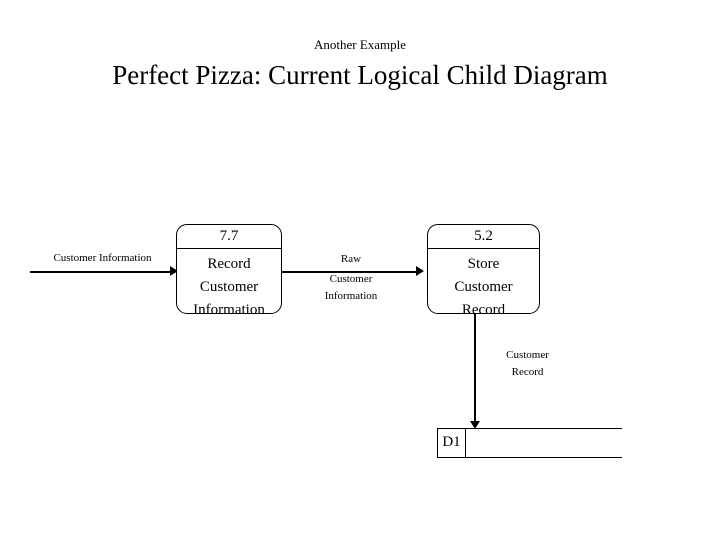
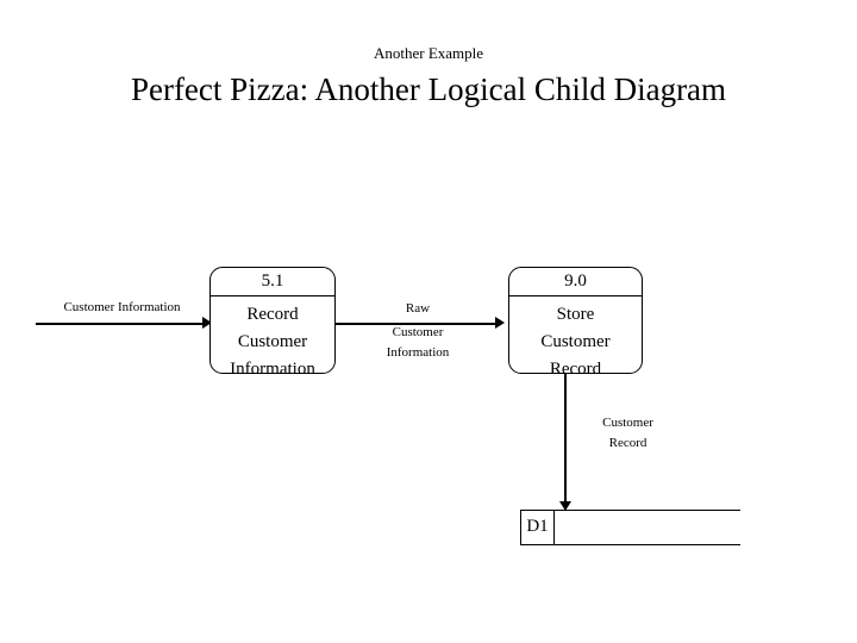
  Another Example
- Perfect Pizza: Current Logical Child Diagram
+ Perfect Pizza: Another Logical Child Diagram
  Customer Information
- 7.7
+ 5.1
  Record
  Customer
  Information
  Raw
  Customer
  Information
- 5.2
+ 9.0
  Store
  Customer
  Record
  Customer
  Record
  D1
